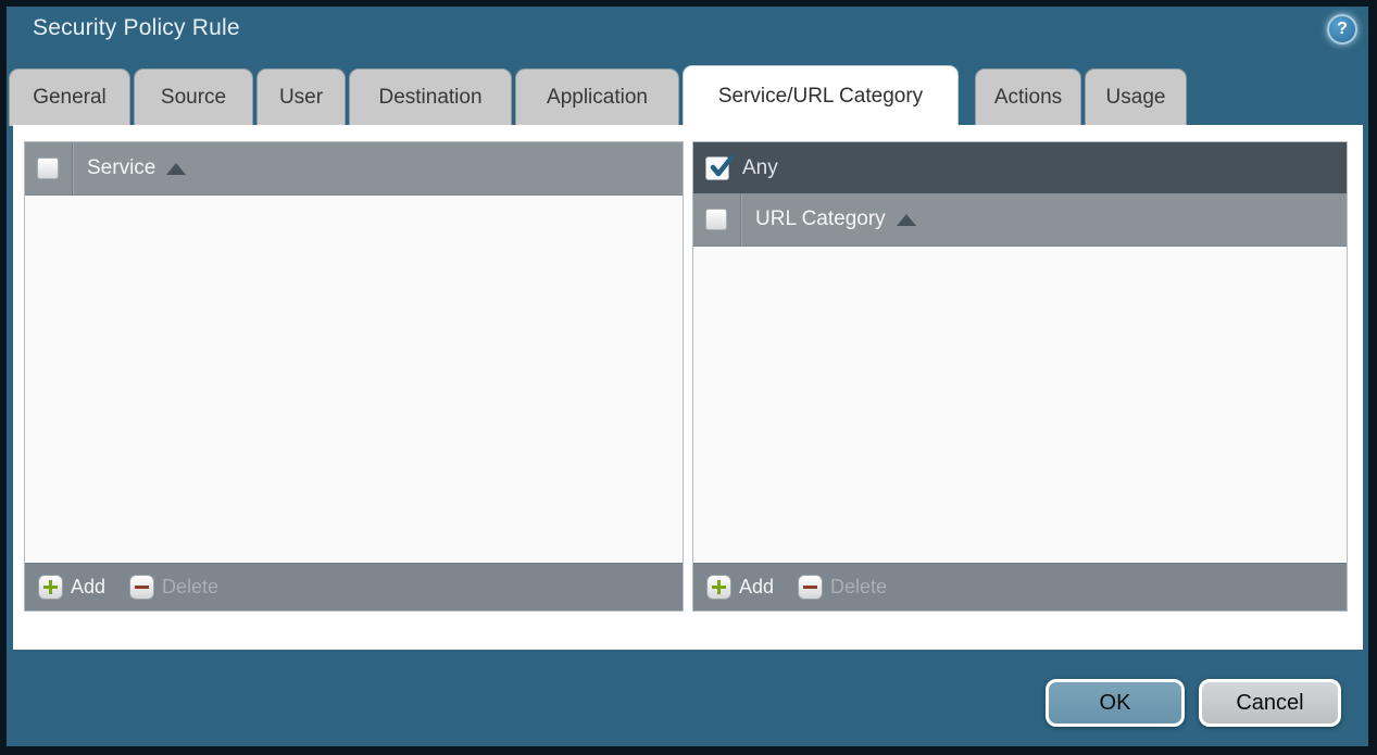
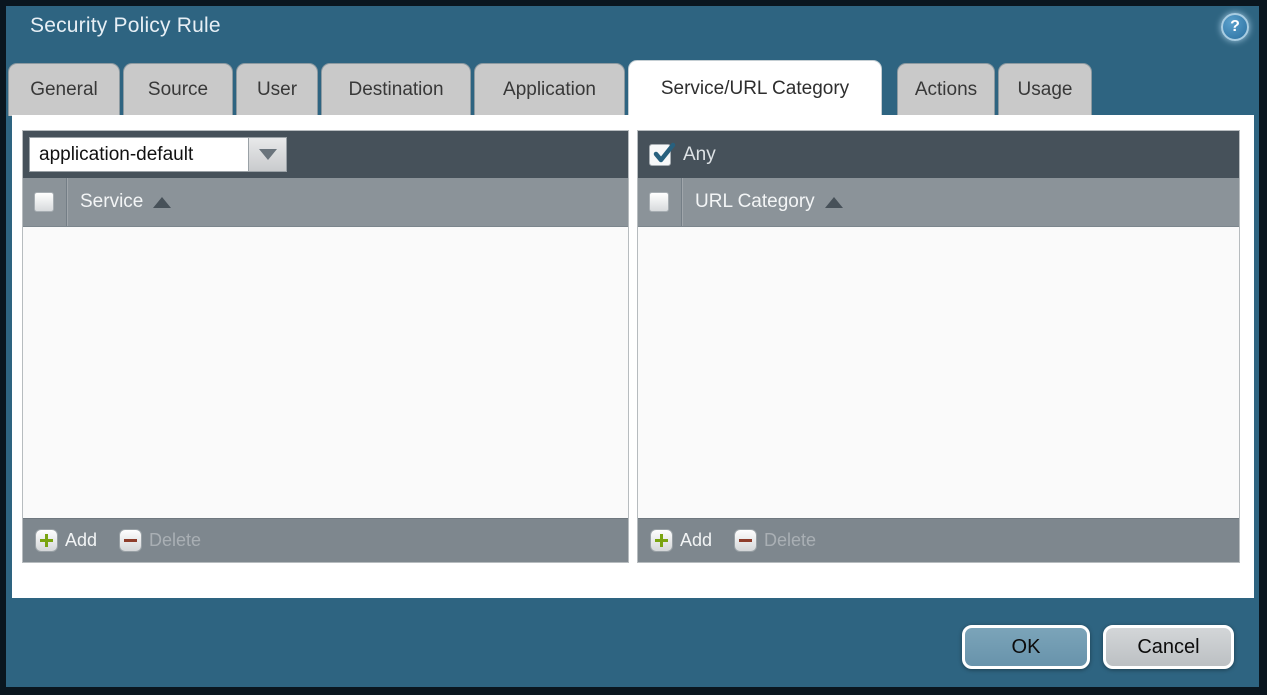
  Security Policy Rule
  ?
  General
  Source
  User
  Destination
  Application
  Service/URL Category
  Actions
  Usage
+ application-default
  Service
  Add
  Delete
  Any
  URL Category
  Add
  Delete
  OK
  Cancel
